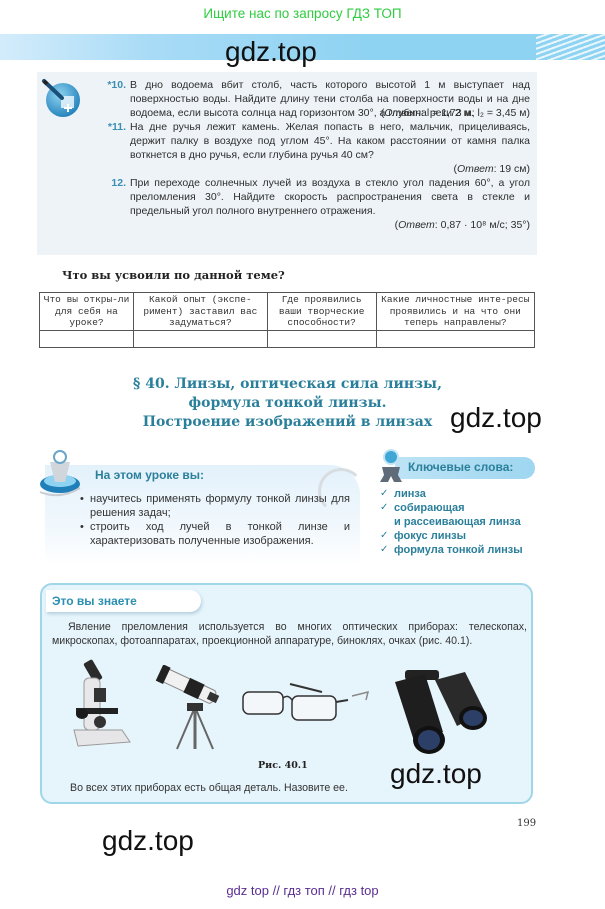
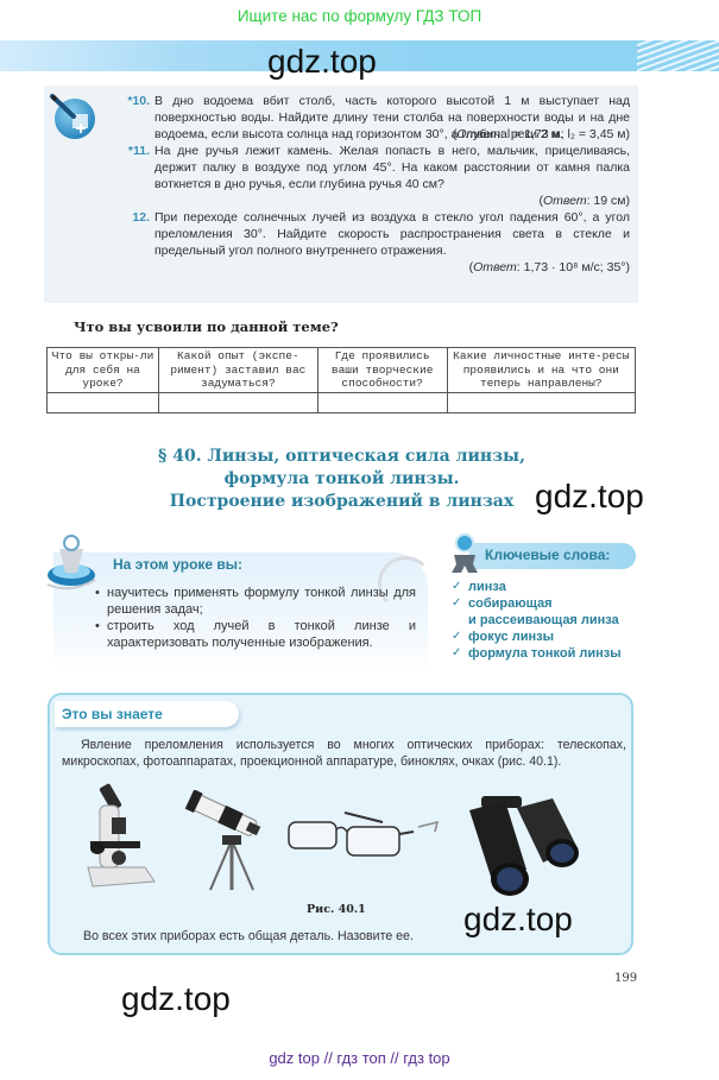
- Ищите нас по запросу ГДЗ ТОП
+ Ищите нас по формулу ГДЗ ТОП
  gdz.top
  *10.
  В дно водоема вбит столб, часть которого высотой 1 м выступает над поверхностью воды. Найдите длину тени столба на поверхности воды и на дне водоема, если высота солнца над горизонтом 30°, а глубина реки 2 м.
  (Ответ: l = 1,73 м; l₂ = 3,45 м)
  *11.
  На дне ручья лежит камень. Желая попасть в него, мальчик, прицеливаясь, держит палку в воздухе под углом 45°. На каком расстоянии от камня палка воткнется в дно ручья, если глубина ручья 40 см?
  (Ответ: 19 см)
  12.
  При переходе солнечных лучей из воздуха в стекло угол падения 60°, а угол преломления 30°. Найдите скорость распространения света в стекле и предельный угол полного внутреннего отражения.
- (Ответ: 0,87 · 10⁸ м/с; 35°)
+ (Ответ: 1,73 · 10⁸ м/с; 35°)
  Что вы усвоили по данной теме?
  Что вы откры-ли для себя на уроке?	Какой опыт (экспе-римент) заставил вас задуматься?	Где проявились ваши творческие способности?	Какие личностные инте-ресы проявились и на что они теперь направлены?
  § 40. Линзы, оптическая сила линзы,
  формула тонкой линзы.
  Построение изображений в линзах
  gdz.top
  На этом уроке вы:
  научитесь применять формулу тонкой линзы для решения задач;
  строить ход лучей в тонкой линзе и характеризовать полученные изображения.
  Ключевые слова:
  ✓
  линза
  ✓
  собирающая
  и рассеивающая линза
  ✓
  фокус линзы
  ✓
  формула тонкой линзы
  Это вы знаете
  Явление преломления используется во многих оптических приборах: телескопах, микроскопах, фотоаппаратах, проекционной аппаратуре, биноклях, очках (рис. 40.1).
  Рис. 40.1
  Во всех этих приборах есть общая деталь. Назовите ее.
  gdz.top
  199
  gdz.top
  gdz top // гдз топ // гдз top
